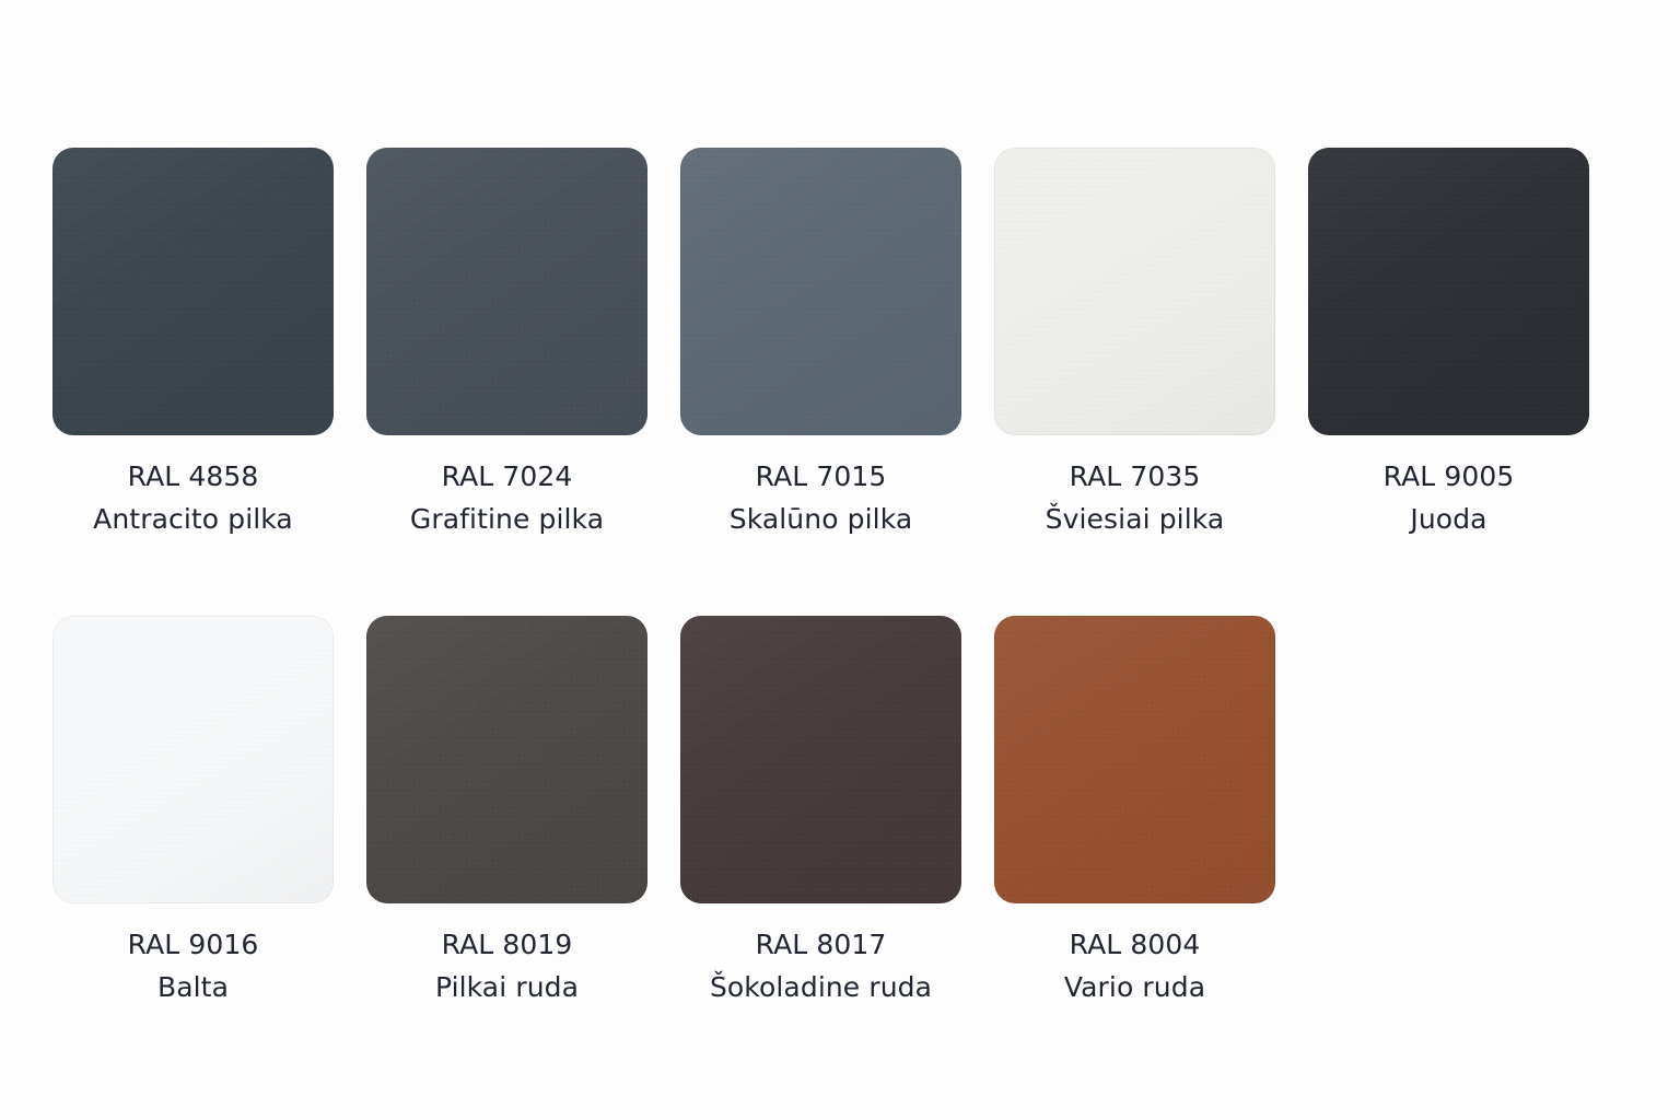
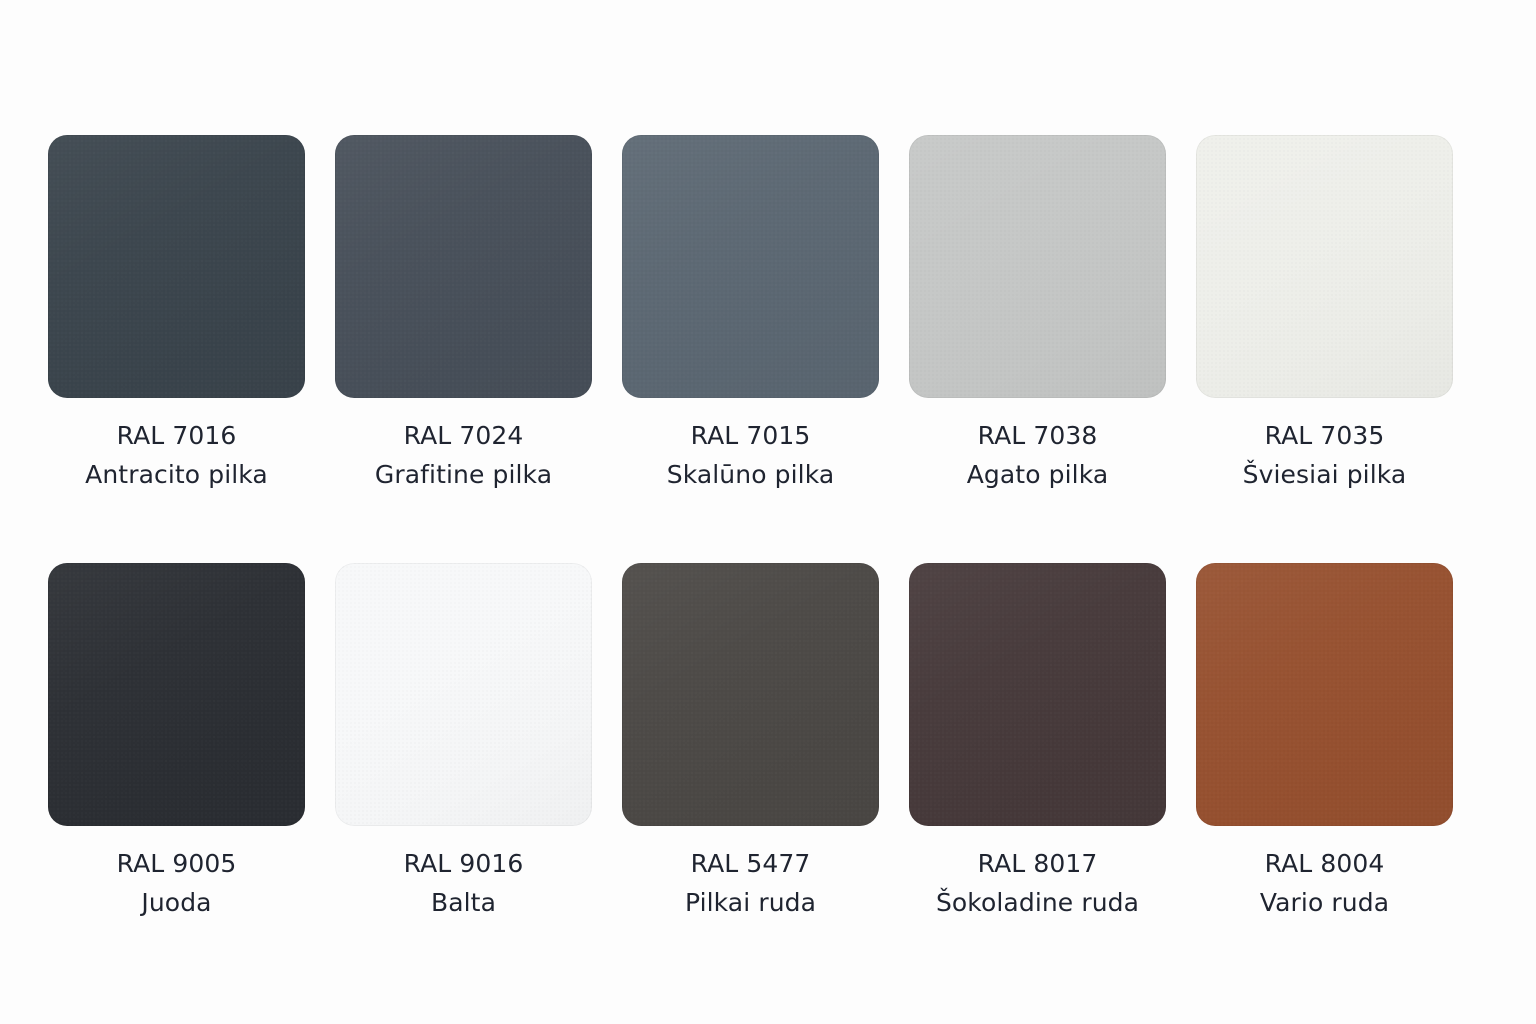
- RAL 4858
+ RAL 7016
  Antracito pilka
  RAL 7024
  Grafitine pilka
  RAL 7015
  Skalūno pilka
+ RAL 7038
+ Agato pilka
  RAL 7035
  Šviesiai pilka
  RAL 9005
  Juoda
  RAL 9016
  Balta
- RAL 8019
+ RAL 5477
  Pilkai ruda
  RAL 8017
  Šokoladine ruda
  RAL 8004
  Vario ruda
